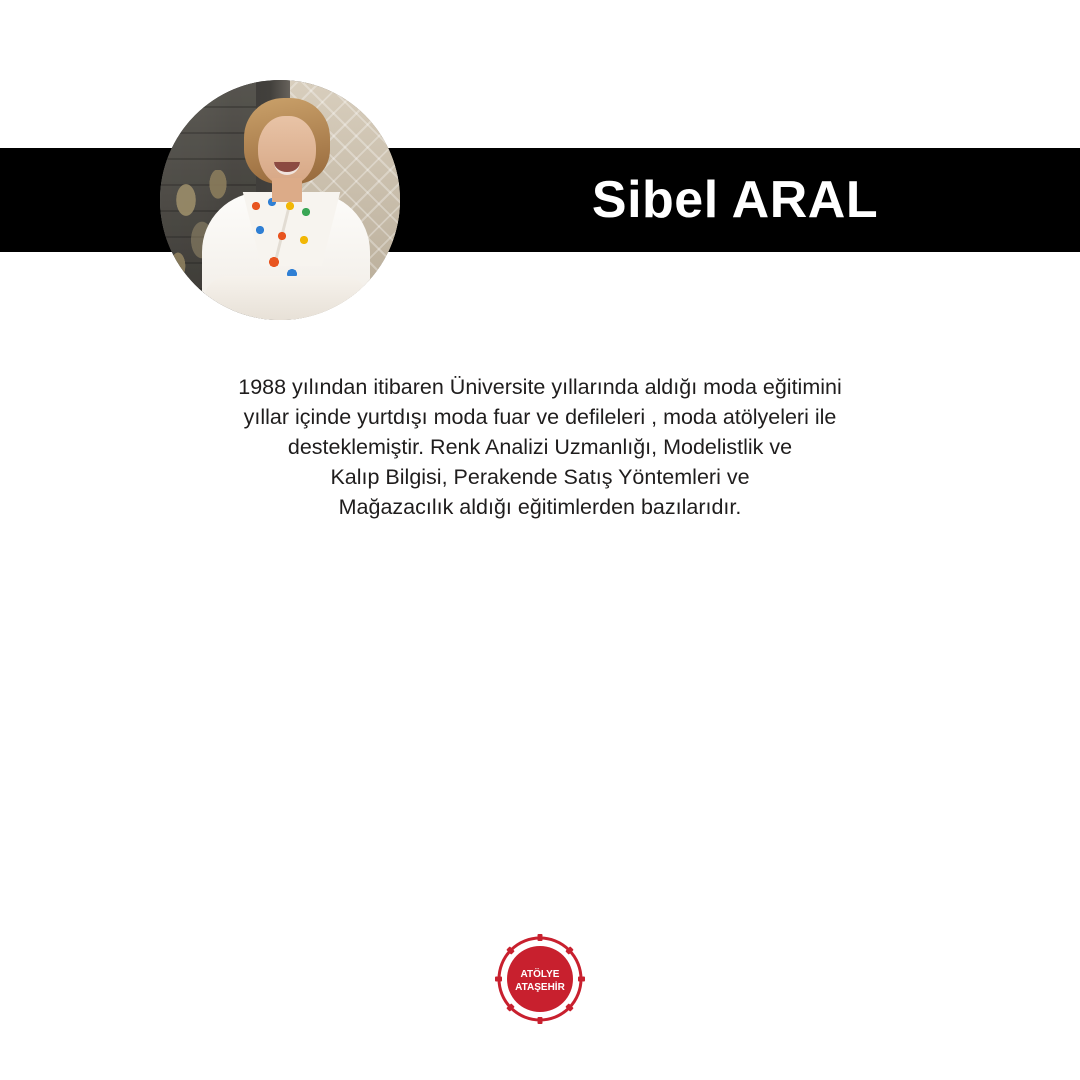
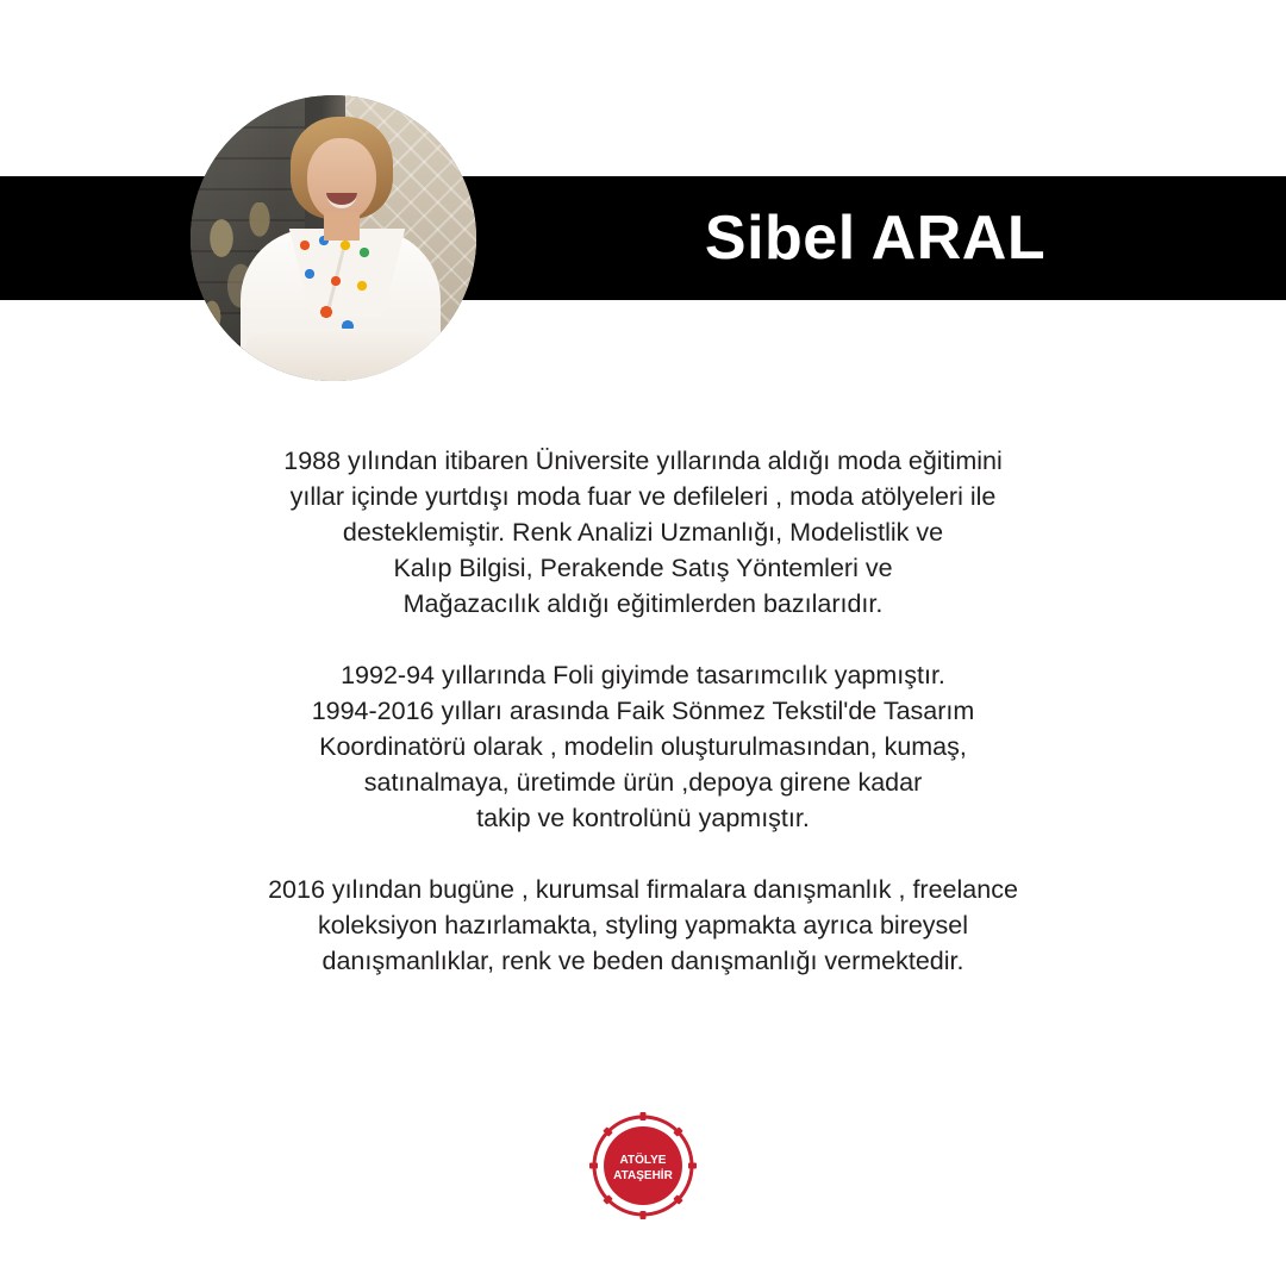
  Sibel ARAL
  1988 yılından itibaren Üniversite yıllarında aldığı moda eğitimini
  yıllar içinde yurtdışı moda fuar ve defileleri , moda atölyeleri ile
  desteklemiştir. Renk Analizi Uzmanlığı, Modelistlik ve
  Kalıp Bilgisi, Perakende Satış Yöntemleri ve
  Mağazacılık aldığı eğitimlerden bazılarıdır.
+ 1992-94 yıllarında Foli giyimde tasarımcılık yapmıştır.
+ 1994-2016 yılları arasında Faik Sönmez Tekstil'de Tasarım
+ Koordinatörü olarak , modelin oluşturulmasından, kumaş,
+ satınalmaya, üretimde ürün ,depoya girene kadar
+ takip ve kontrolünü yapmıştır.
+ 2016 yılından bugüne , kurumsal firmalara danışmanlık , freelance
+ koleksiyon hazırlamakta, styling yapmakta ayrıca bireysel
+ danışmanlıklar, renk ve beden danışmanlığı vermektedir.
  ATÖLYE
  ATAŞEHİR
